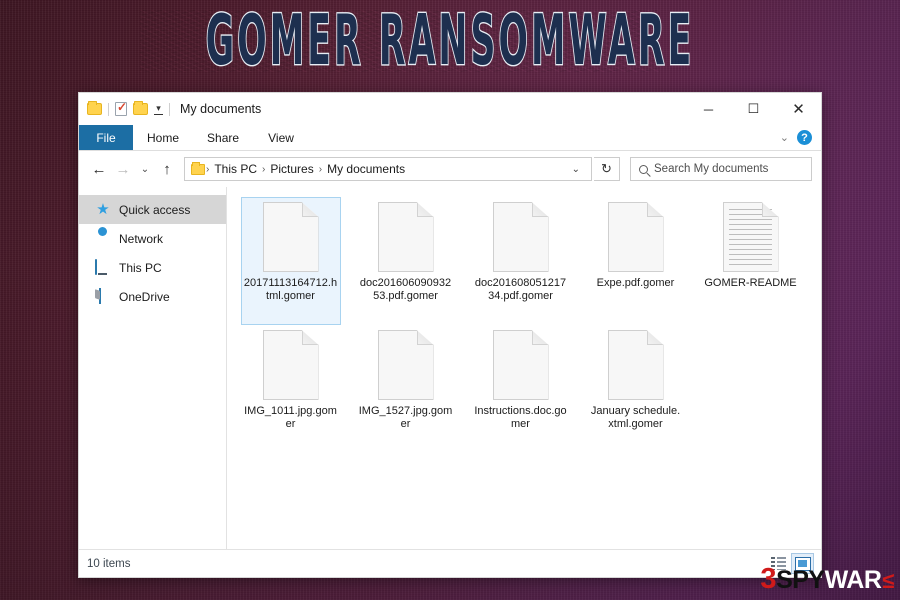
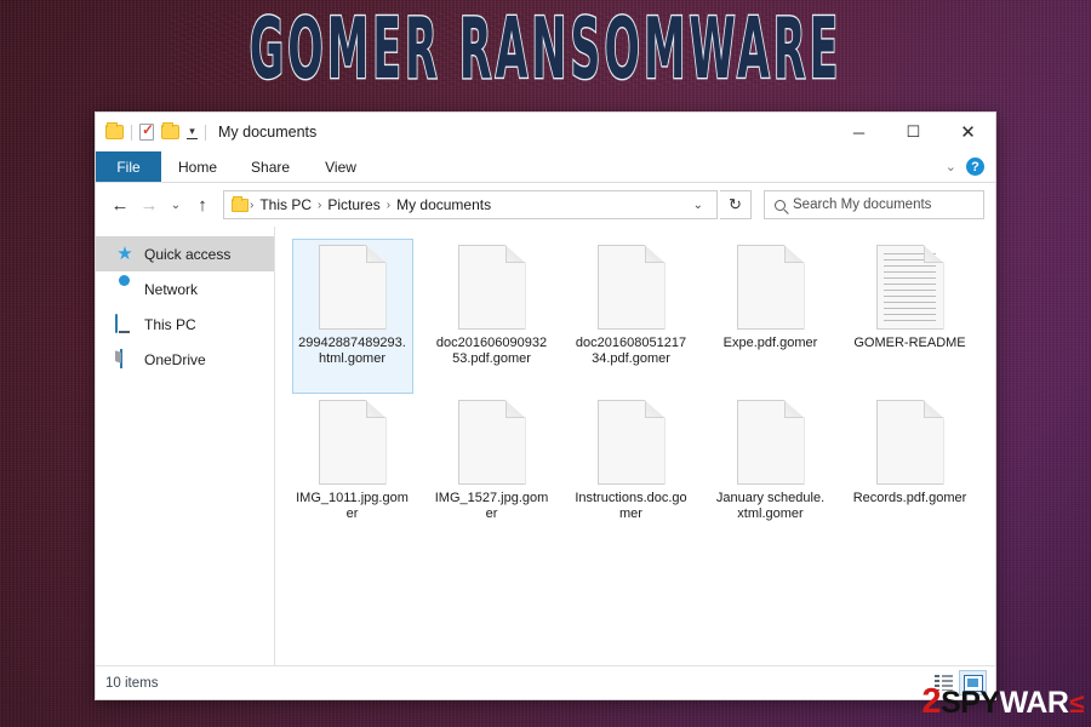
  GOMER RANSOMWARE
  ▾
  My documents
  ─
  ☐
  ✕
  File
  Home
  Share
  View
  ⌄
  ?
  ←
  →
  ⌄
  ↑
  ›
  This PC
  ›
  Pictures
  ›
  My documents
  ⌄
  ↻
  Search My documents
  ★
  Quick access
  Network
  This PC
  OneDrive
- 20171113164712.html.gomer
+ 29942887489293.html.gomer
  doc20160609093253.pdf.gomer
  doc20160805121734.pdf.gomer
  Expe.pdf.gomer
  GOMER-README
  IMG_1011.jpg.gomer
  IMG_1527.jpg.gomer
  Instructions.doc.gomer
  January schedule.xtml.gomer
+ Records.pdf.gomer
  10 items
- 3
+ 2
  SPY
  WAR
  ≤
